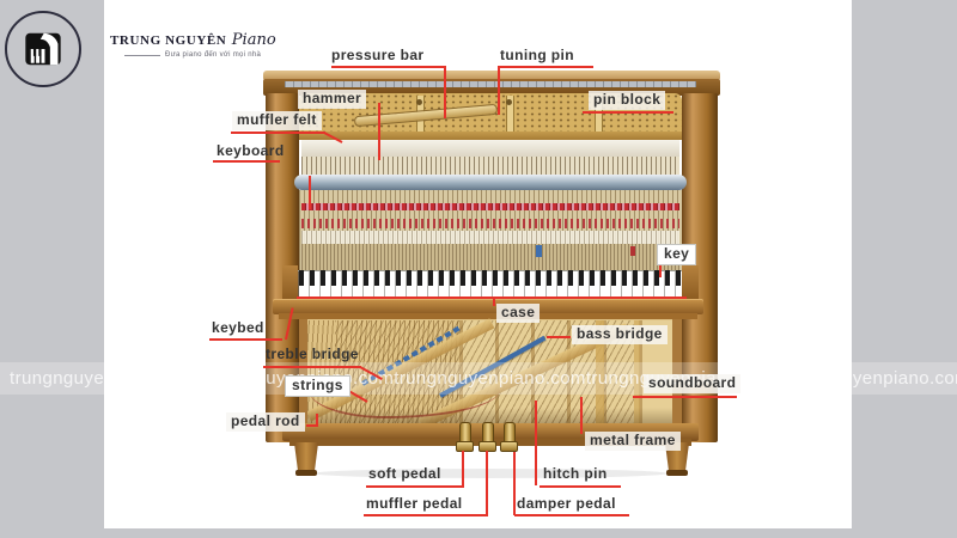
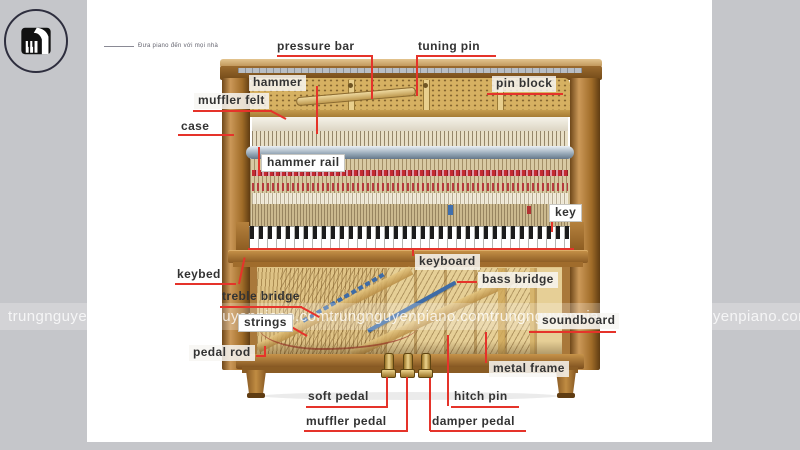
  trungnguyenpiano.com
  trungnguyenpiano.com
  trungnguyenpiano.com
  trungnguyenpiano.co
- TRUNG NGUYÊN Piano
  pressure bar
  tuning pin
  hammer
  pin block
  muffler felt
- keyboard
+ case
+ hammer rail
  key
- case
+ keyboard
  keybed
  treble bridge
  strings
  bass bridge
  soundboard
  pedal rod
  metal frame
  soft pedal
  muffler pedal
  damper pedal
  hitch pin
